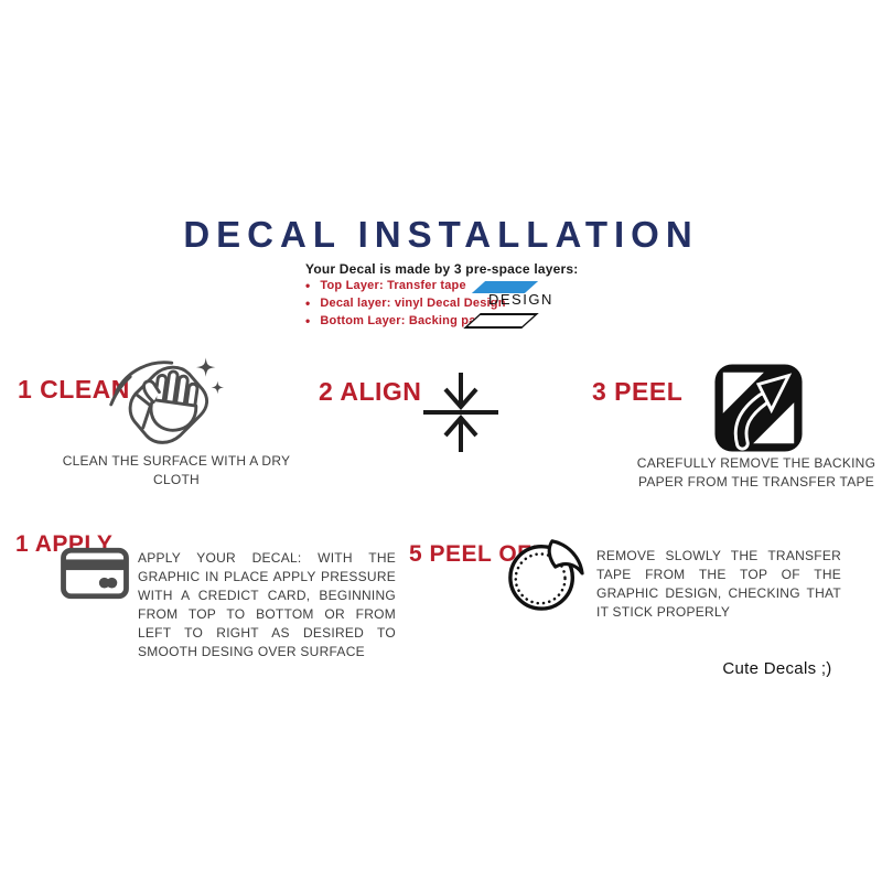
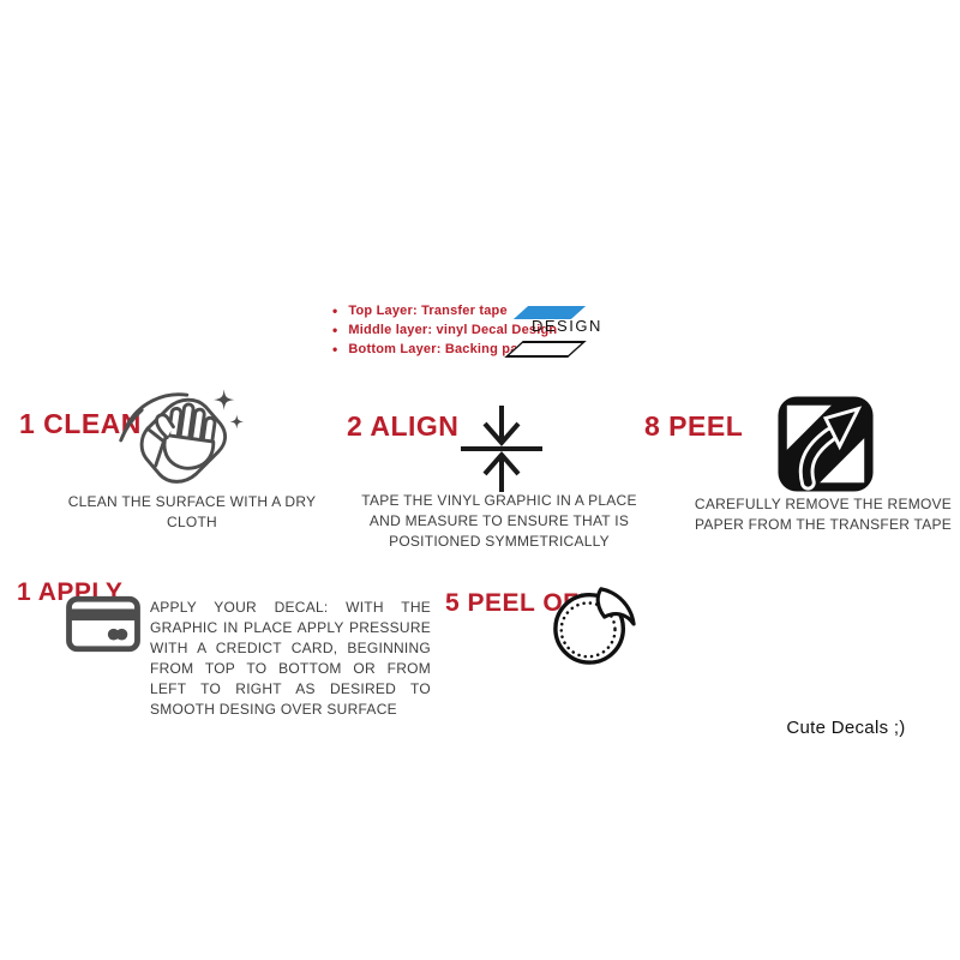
- DECAL INSTALLATION
- Your Decal is made by 3 pre-space layers:
  •
  Top Layer: Transfer tape
  •
- Decal layer: vinyl Decal Design
+ Middle layer: vinyl Decal Design
  •
  Bottom Layer: Backing p
  DESIGN
  1 CLEA
  CLEAN THE SURFACE WITH A DRY CLOTH
  2 ALIGN
+ TAPE THE VINYL GRAPHIC IN A PLACE AND MEASURE TO ENSURE THAT IS POSITIONED SYMMETRICALLY
- 3 PEEL
+ 8 PEEL
- CAREFULLY REMOVE THE BACKING PAPER FROM THE TRANSFER TAPE
+ CAREFULLY REMOVE THE REMOVE PAPER FROM THE TRANSFER TAPE
  1 APPLY
  APPLY YOUR DECAL: WITH THE GRAPHIC IN PLACE APPLY PRESSURE WITH A CREDICT CARD, BEGINNING FROM TOP TO BOTTOM OR FROM LEFT TO RIGHT AS DESIRED TO SMOOTH DESING OVER SURFACE
  5 PEEL O
- REMOVE SLOWLY THE TRANSFER TAPE FROM THE TOP OF THE GRAPHIC DESIGN, CHECKING THAT IT STICK PROPERLY
  Cute Decals ;)
